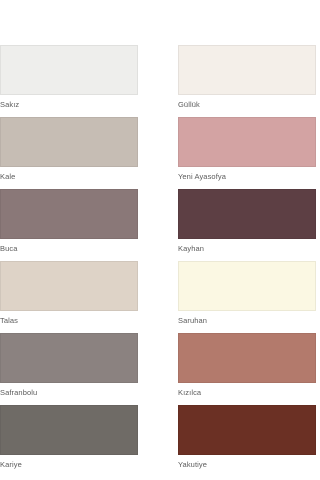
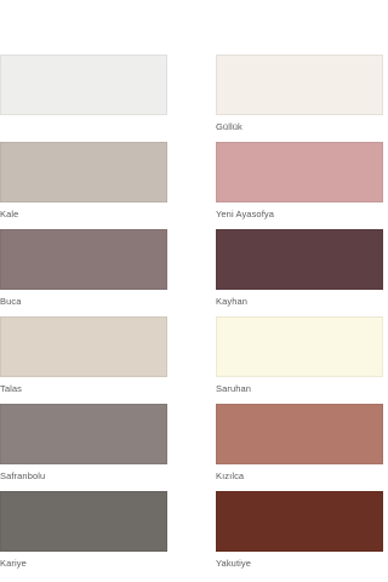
- Sakız
  Kale
  Buca
  Talas
  Safranbolu
  Kariye
  Güllük
  Yeni Ayasofya
  Kayhan
  Saruhan
  Kızılca
  Yakutiye
